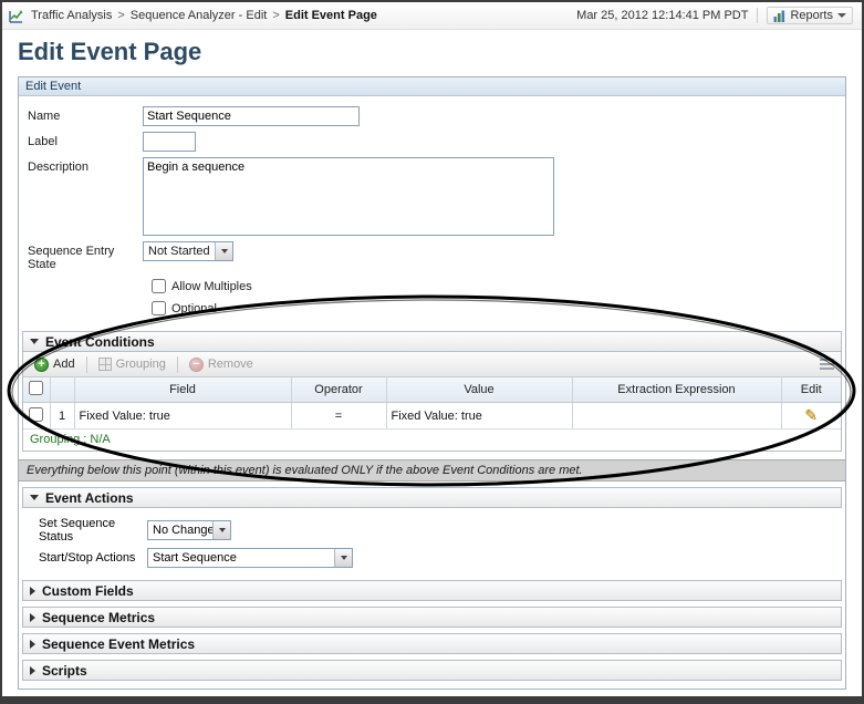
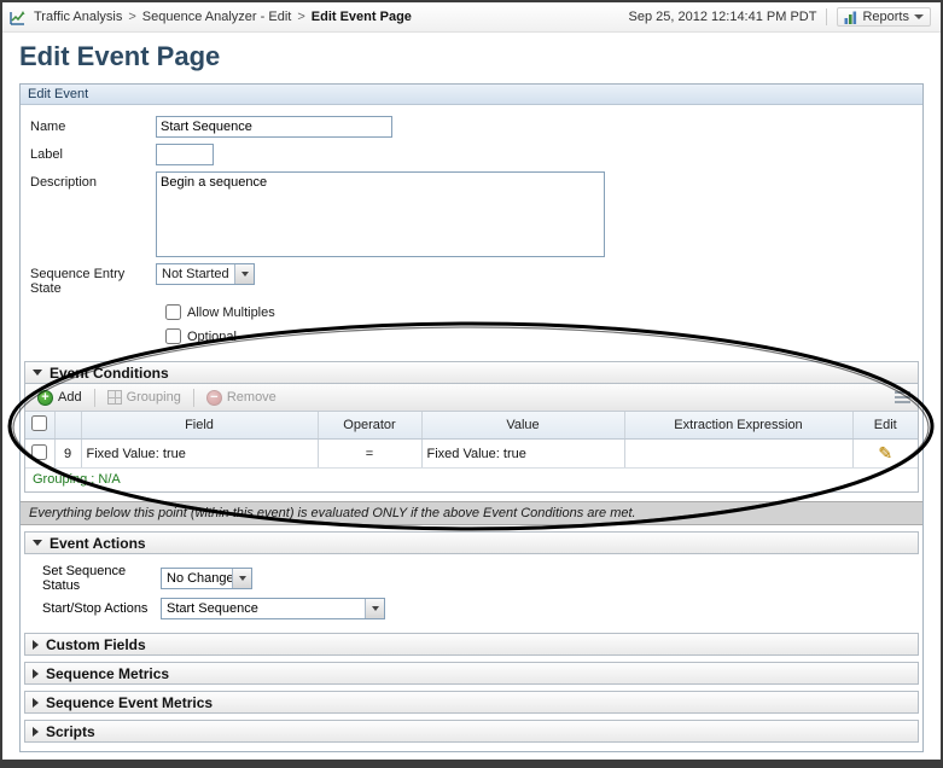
  Traffic Analysis
  >
  Sequence Analyzer - Edit
  >
  Edit Event Page
- Mar 25, 2012 12:14:41 PM PDT
+ Sep 25, 2012 12:14:41 PM PDT
  Reports
  Edit Event Page
  Edit Event
  Name
  Start Sequence
  Label
  Description
  Begin a sequence
  Sequence Entry State
  Not Started
  Allow Multiples
  Optiona
  Evet Conditions
  Add
  Grouping
  Remove
  		Field	Operator	Value	Extraction Expression	Edit
- 	1	Fixed Value: true	=	Fixed Value: true
+ 	9	Fixed Value: true	=	Fixed Value: true
  Groupig : N/A
  Everything below this point (withis event) is evaluated ONLY if the above Event Conditions are met.
  Event Actions
  Set Sequence Status
  No Change
  Start/Stop Actions
  Start Sequence
  Custom Fields
  Sequence Metrics
  Sequence Event Metrics
  Scripts
